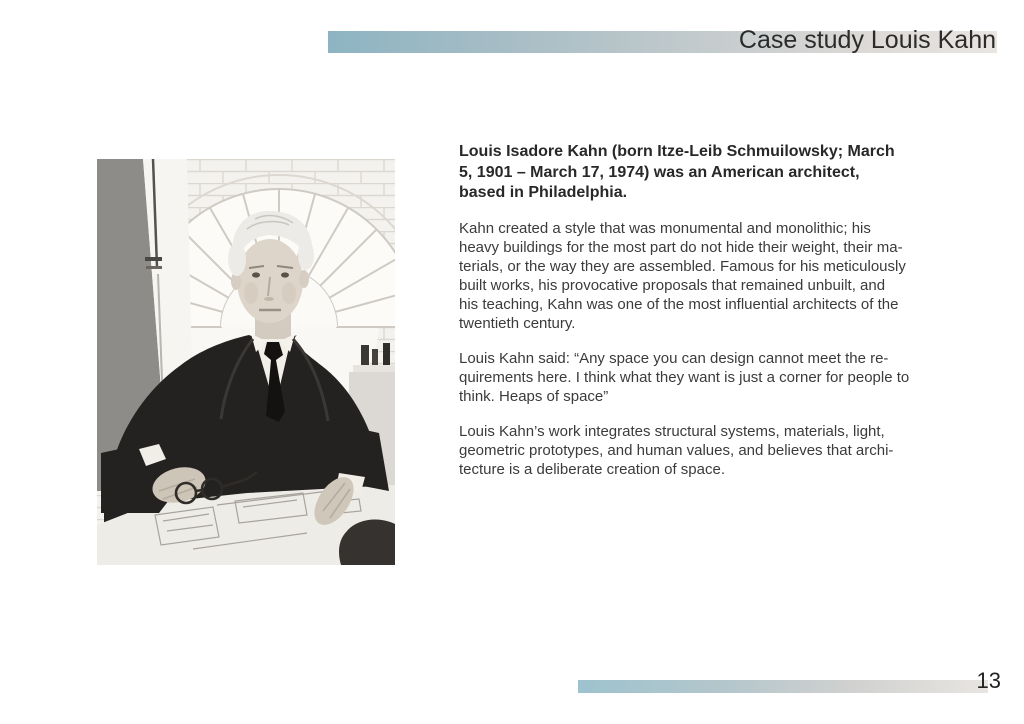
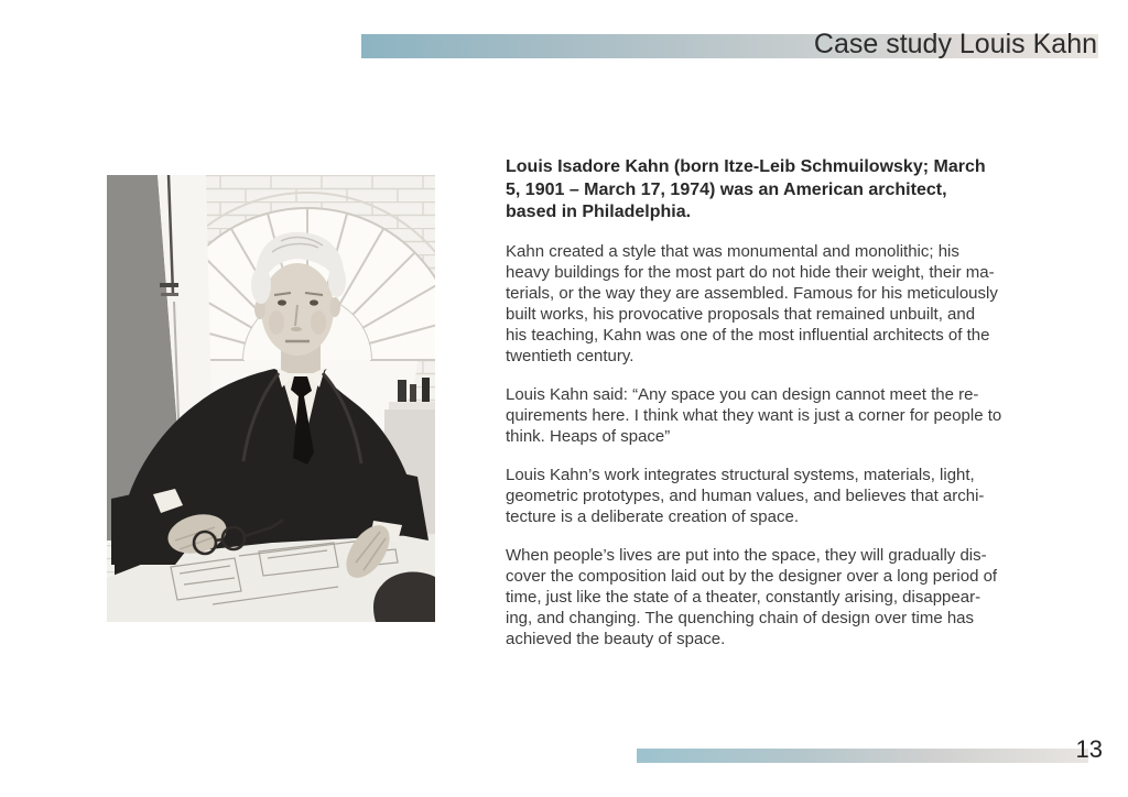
  Case study Louis Kahn
  Louis Isadore Kahn (born Itze-Leib Schmuilowsky; March
  5, 1901 – March 17, 1974) was an American architect,
  based in Philadelphia.
  Kahn created a style that was monumental and monolithic; his
  heavy buildings for the most part do not hide their weight, their ma-
  terials, or the way they are assembled. Famous for his meticulously
  built works, his provocative proposals that remained unbuilt, and
  his teaching, Kahn was one of the most influential architects of the
  twentieth century.
  Louis Kahn said: “Any space you can design cannot meet the re-
  quirements here. I think what they want is just a corner for people to
  think. Heaps of space”
  Louis Kahn’s work integrates structural systems, materials, light,
  geometric prototypes, and human values, and believes that archi-
  tecture is a deliberate creation of space.
+ When people’s lives are put into the space, they will gradually dis-
+ cover the composition laid out by the designer over a long period of
+ time, just like the state of a theater, constantly arising, disappear-
+ ing, and changing. The quenching chain of design over time has
+ achieved the beauty of space.
  13
